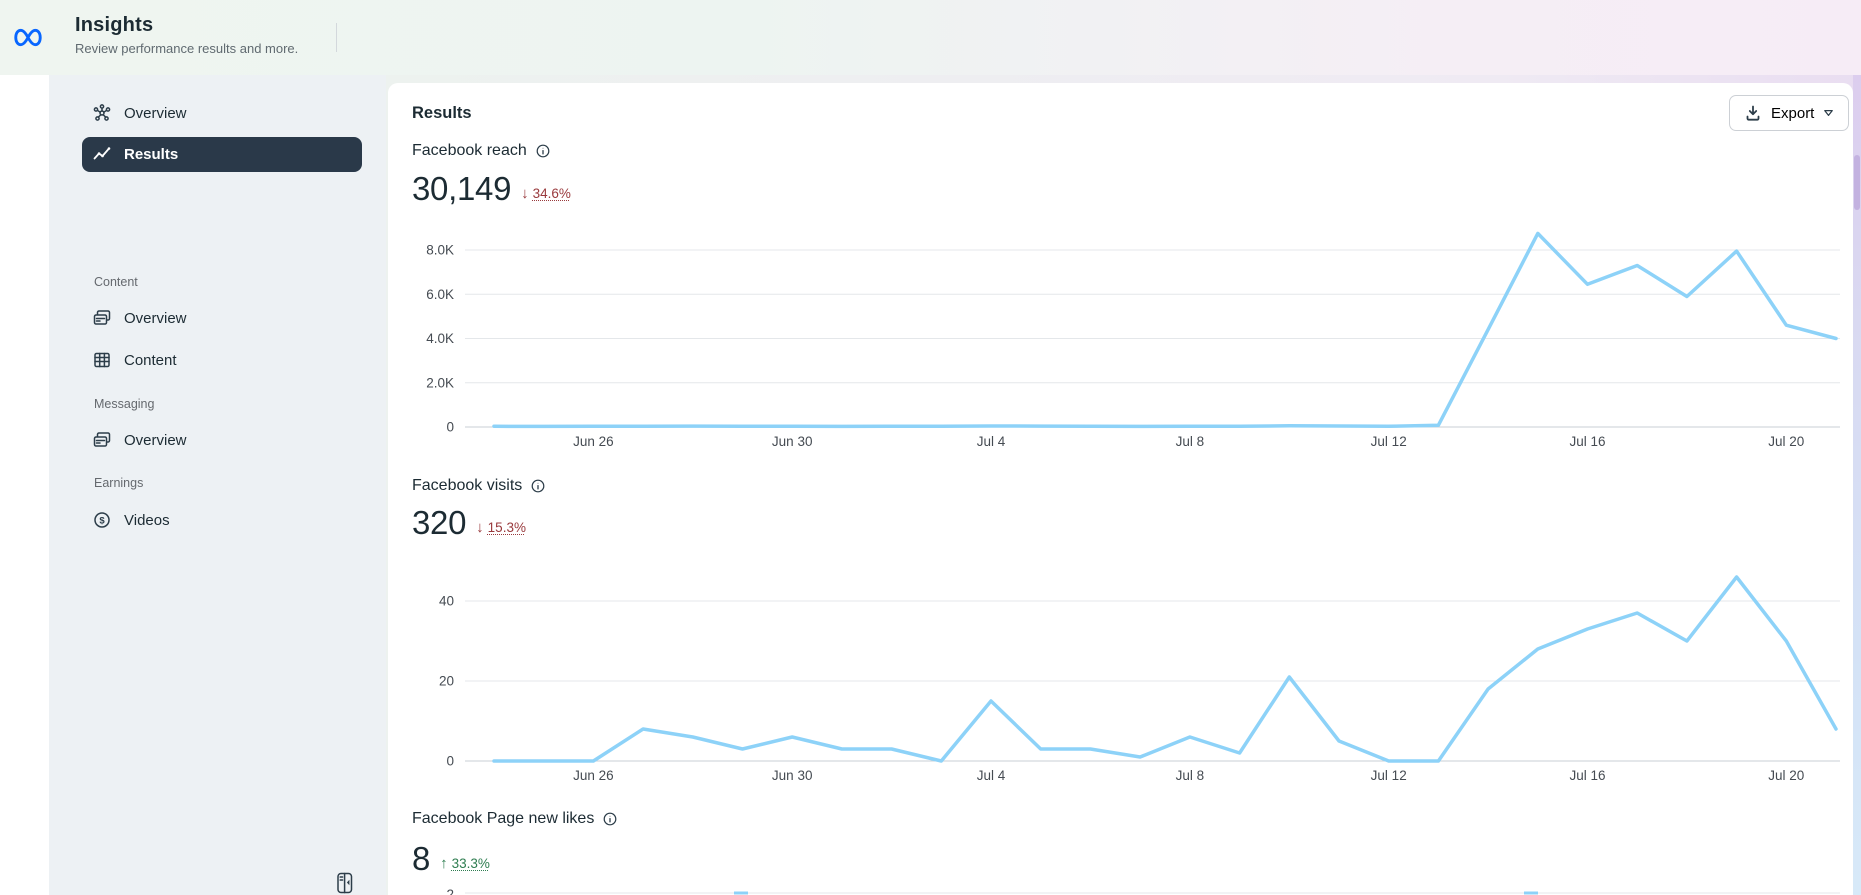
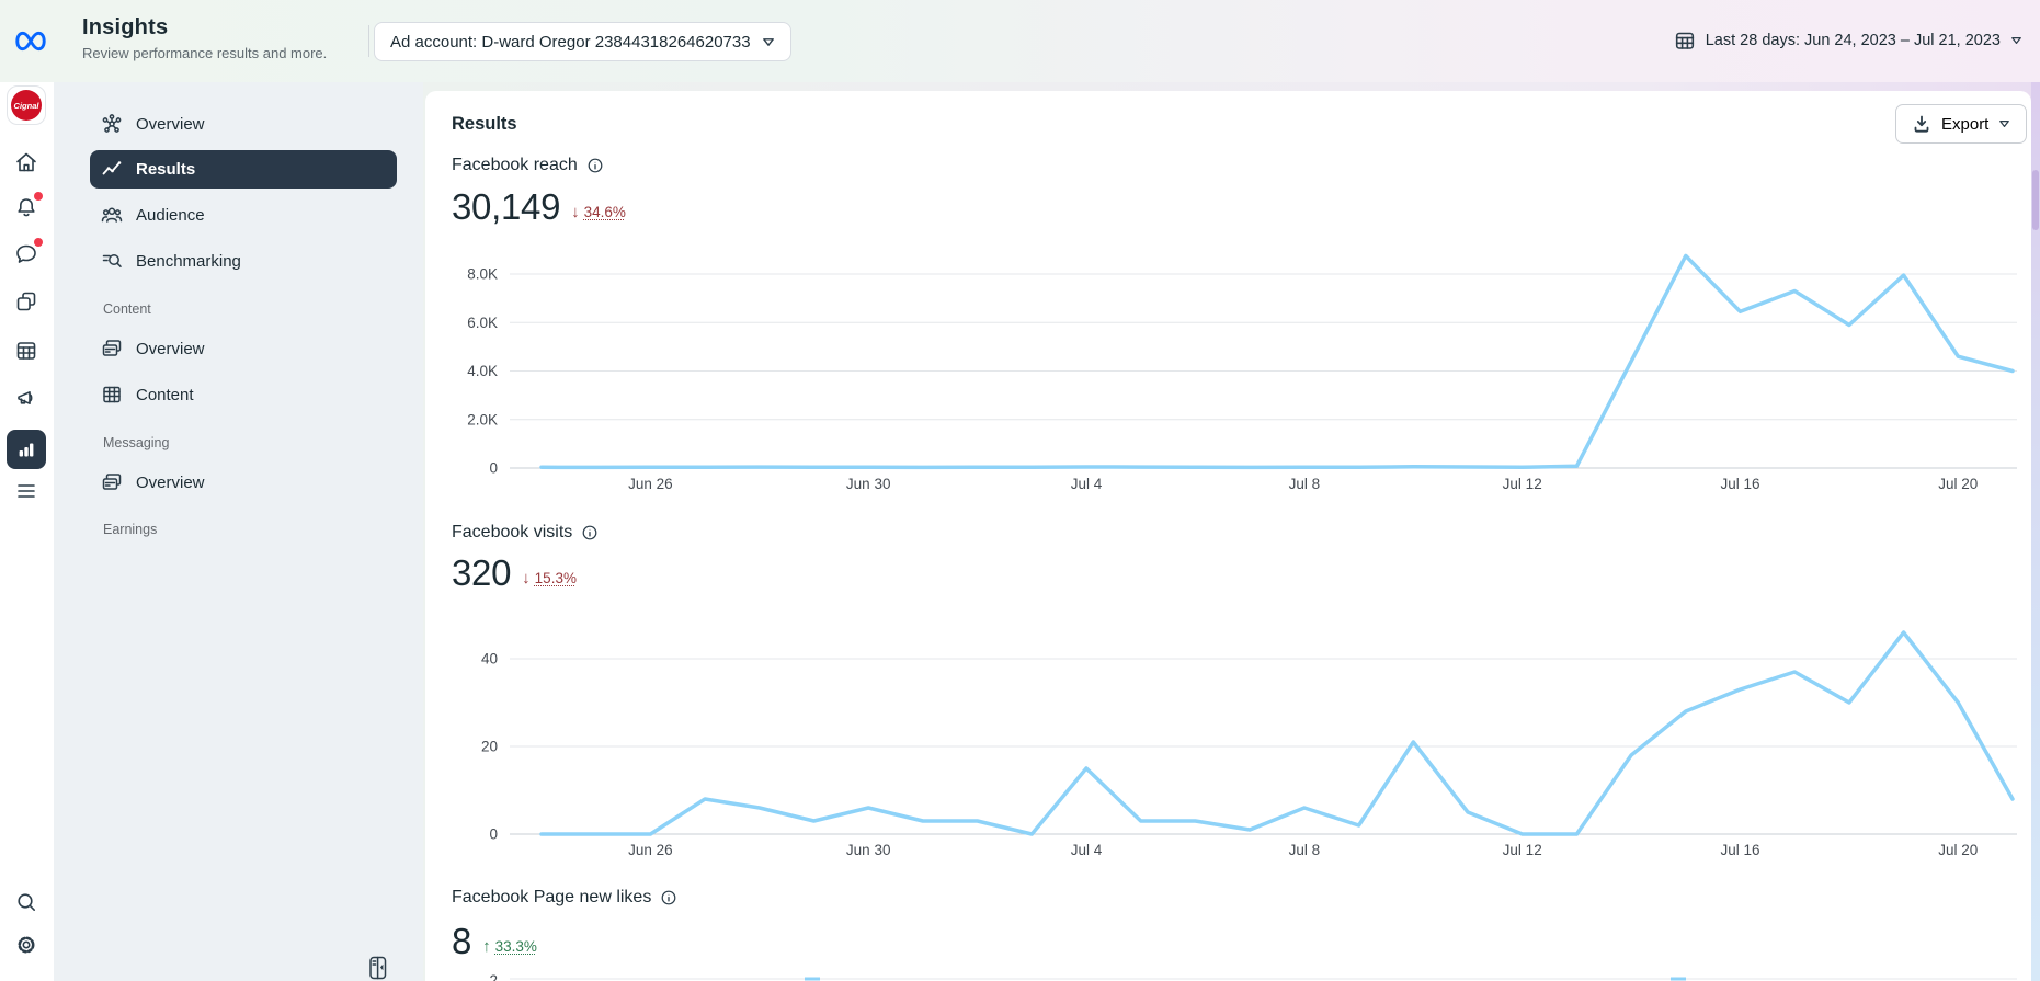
  Insights
  Review performance results and more.
+ Ad account: D-ward Oregor 23844318264620733
+ Last 28 days: Jun 24, 2023 – Jul 21, 2023
+ Cignal
  Overview
  Results
+ Audience
+ Benchmarking
  Content
  Overview
  Content
  Messaging
  Overview
  Earnings
- $
- Videos
  Results
  Export
  Facebook reach
  30,149
  ↓
  34.6%
  0
  2.0K
  4.0K
  6.0K
  8.0K
  Jun 26
  Jun 30
  Jul 4
  Jul 8
  Jul 12
  Jul 16
  Jul 20
  Facebook visits
  320
  ↓
  15.3%
  0
  20
  40
  Jun 26
  Jun 30
  Jul 4
  Jul 8
  Jul 12
  Jul 16
  Jul 20
  Facebook Page new likes
  8
  ↑
  33.3%
